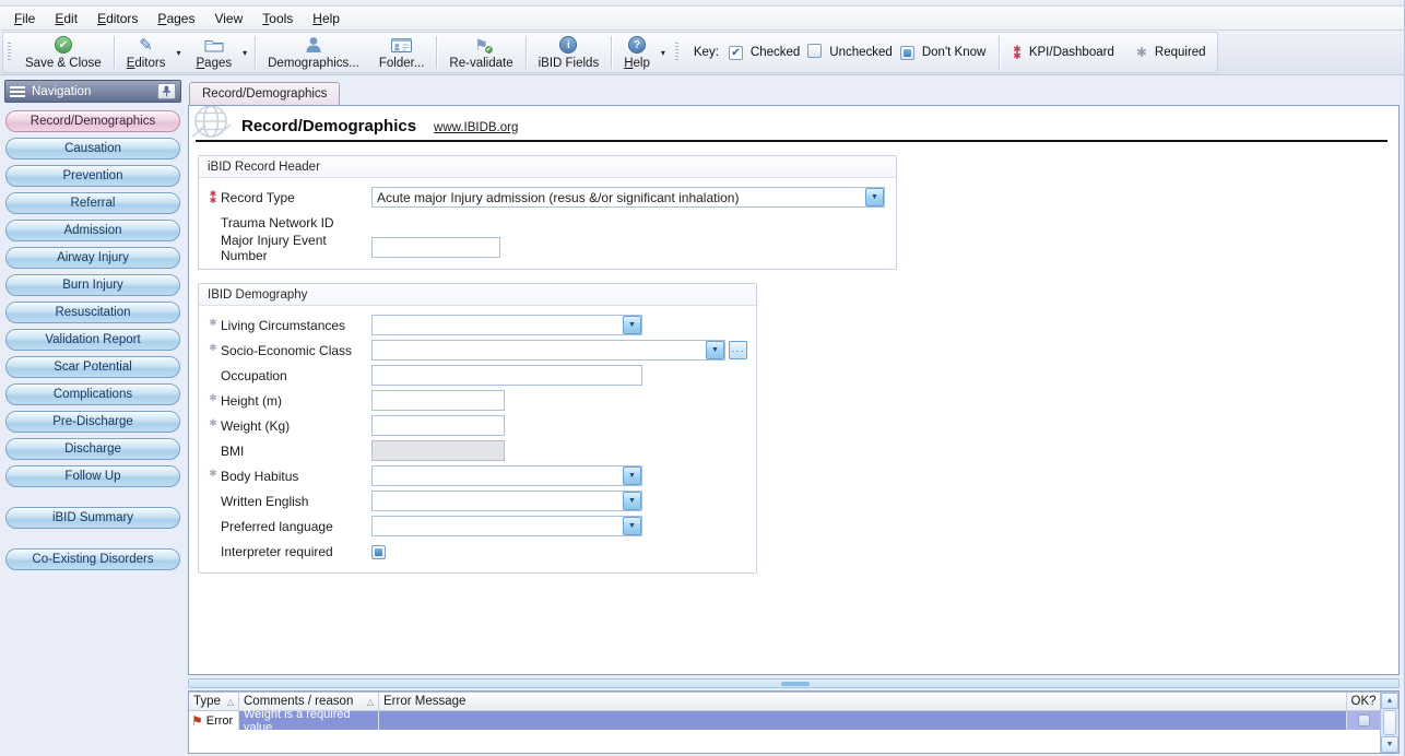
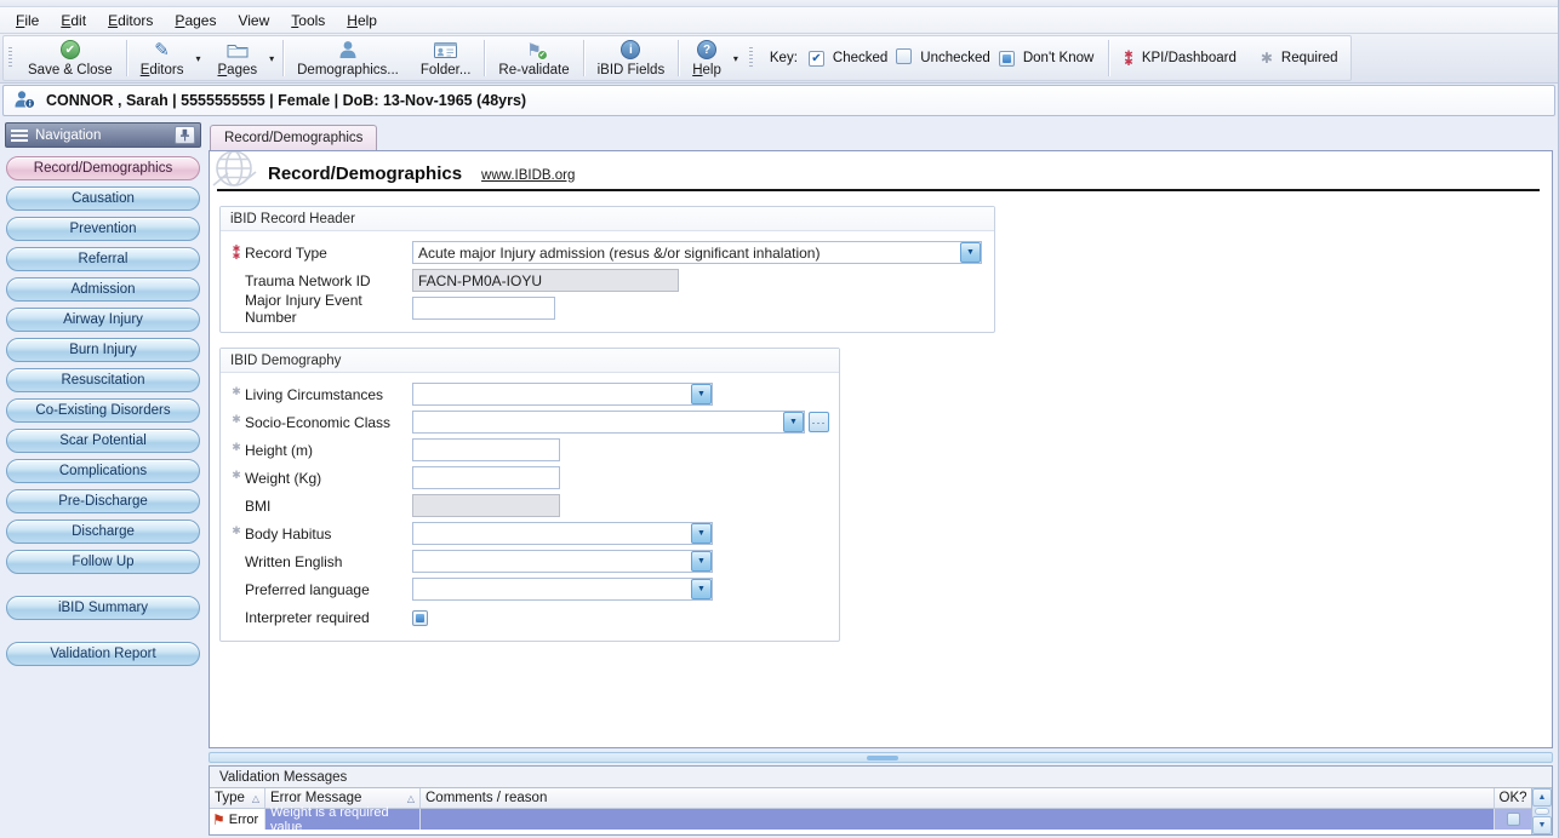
  File
  Edit
  Editors
  Pages
  View
  Tools
  Help
  ✔
  Save & Close
  ✎
  Editors
  ▾
  Pages
  ▾
  Demographics...
  Folder...
  ⚑
  Re-validate
  i
  iBID Fields
  ?
  Help
  ▾
  Key:
  ✔
  Checked
  Unchecked
  Don't Know
  ✱
  ✱
  KPI/Dashboard
  ✱
  Required
+ CONNOR , Sarah | 5555555555 | Female | DoB: 13-Nov-1965 (48yrs)
  Navigation
  Record/Demographics
  Causation
  Prevention
  Referral
  Admission
  Airway Injury
  Burn Injury
  Resuscitation
- Validation Report
+ Co-Existing Disorders
  Scar Potential
  Complications
  Pre-Discharge
  Discharge
  Follow Up
  iBID Summary
- Co-Existing Disorders
+ Validation Report
  Record/Demographics
  Record/Demographics
  www.IBIDB.org
  iBID Record Header
  ✱
  ✱
  Record Type
  Acute major Injury admission (resus &/or significant inhalation)
  Trauma Network ID
+ FACN-PM0A-IOYU
  Major Injury Event Number
  IBID Demography
  ✱
  Living Circumstances
  ✱
  Socio-Economic Class
  ···
- Occupation
  ✱
  Height (m)
  ✱
  Weight (Kg)
  BMI
  ✱
  Body Habitus
  Written English
  Preferred language
  Interpreter required
+ Validation Messages
  Type
  △
- Comments / reason
+ Error Message
  △
- Error Message
+ Comments / reason
  OK?
  ⚑
  Error
  Weight is a required value
